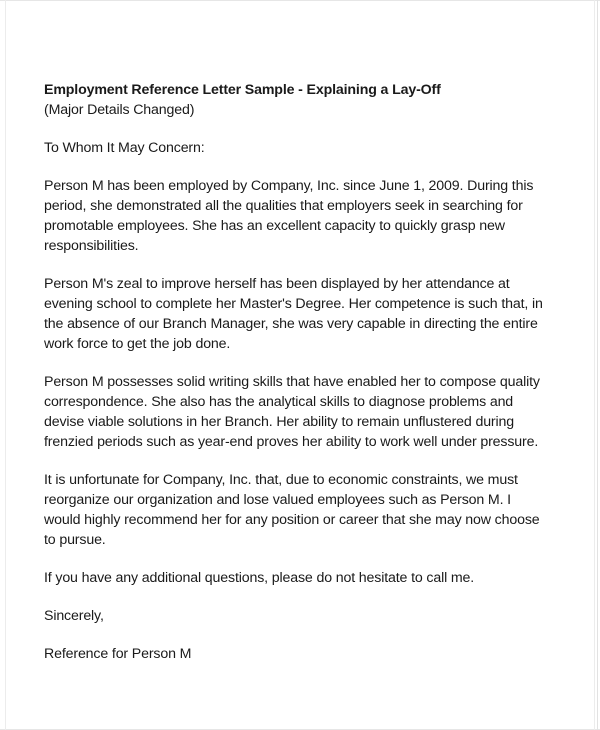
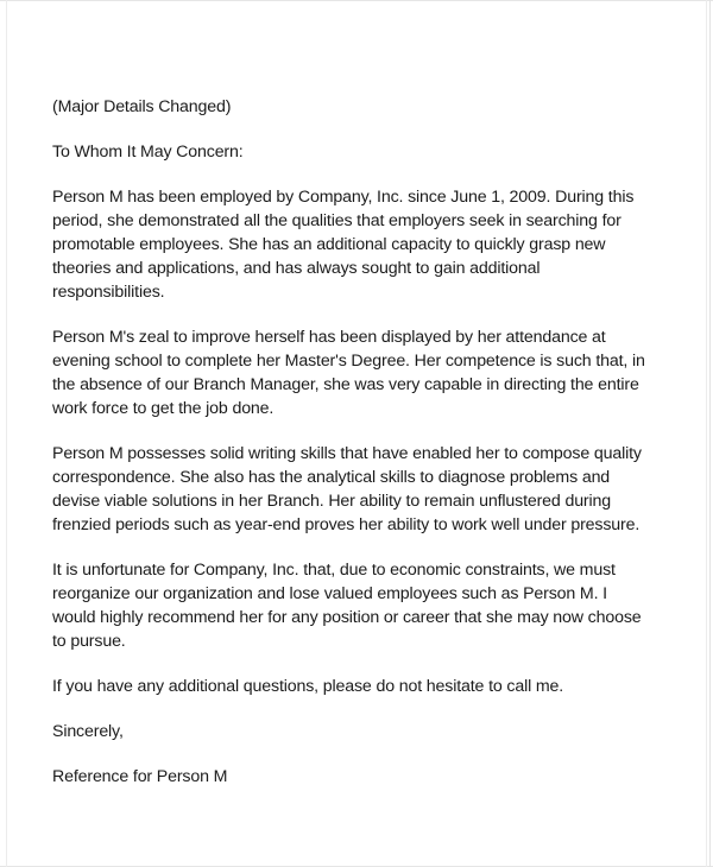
- Employment Reference Letter Sample - Explaining a Lay-Off
  (Major Details Changed)
  To Whom It May Concern:
  Person M has been employed by Company, Inc. since June 1, 2009. During this
  period, she demonstrated all the qualities that employers seek in searching for
- promotable employees. She has an excellent capacity to quickly grasp new
+ promotable employees. She has an additional capacity to quickly grasp new
+ theories and applications, and has always sought to gain additional
  responsibilities.
  Person M's zeal to improve herself has been displayed by her attendance at
  evening school to complete her Master's Degree. Her competence is such that, in
  the absence of our Branch Manager, she was very capable in directing the entire
  work force to get the job done.
  Person M possesses solid writing skills that have enabled her to compose quality
  correspondence. She also has the analytical skills to diagnose problems and
  devise viable solutions in her Branch. Her ability to remain unflustered during
  frenzied periods such as year-end proves her ability to work well under pressure.
  It is unfortunate for Company, Inc. that, due to economic constraints, we must
  reorganize our organization and lose valued employees such as Person M. I
  would highly recommend her for any position or career that she may now choose
  to pursue.
  If you have any additional questions, please do not hesitate to call me.
  Sincerely,
  Reference for Person M
